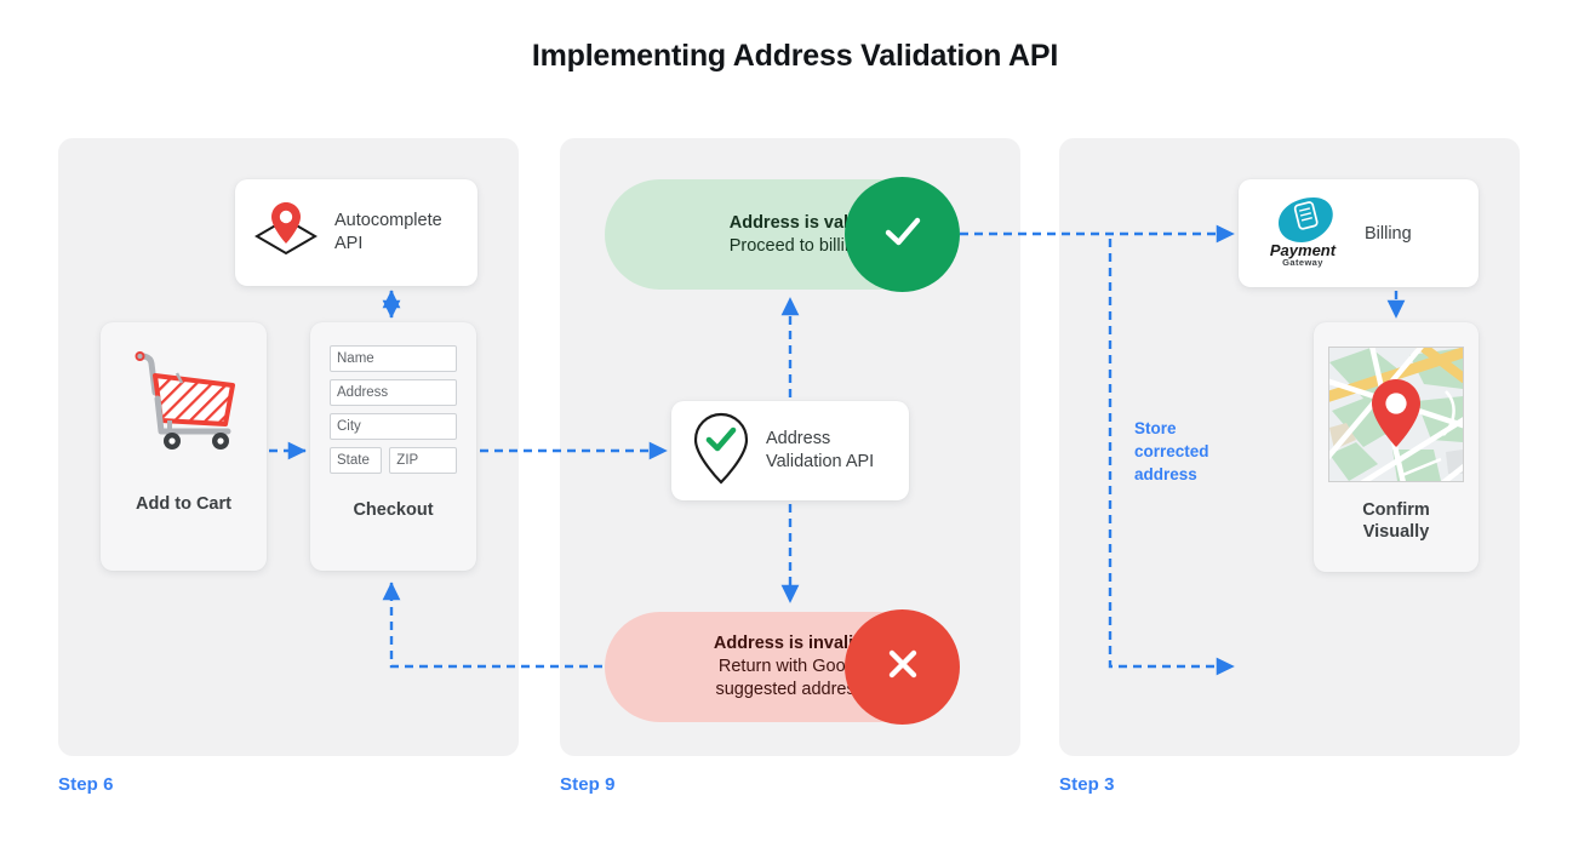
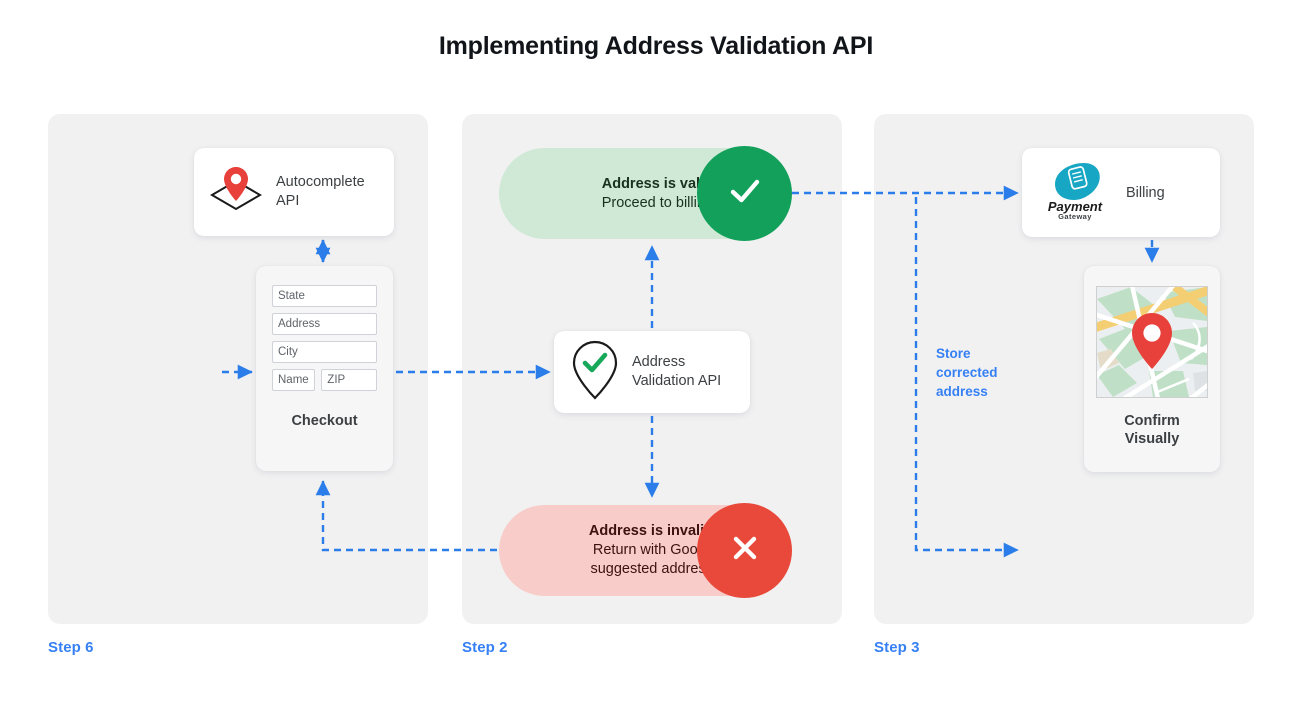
  Implementing Address Validation API
  Autocomplete
  API
- Add to Cart
- Name
+ State
  Address
  City
- State
+ Name
  ZIP
  Checkout
  Address is va
  Proceed to billi
  Address
  Validation API
  Address is inval
  Return with Goo
  suggested addre
  Payment
  Gateway
  Billing
  Store corrected address
  Confirm
  Visually
  Step 6
- Step 9
+ Step 2
  Step 3
